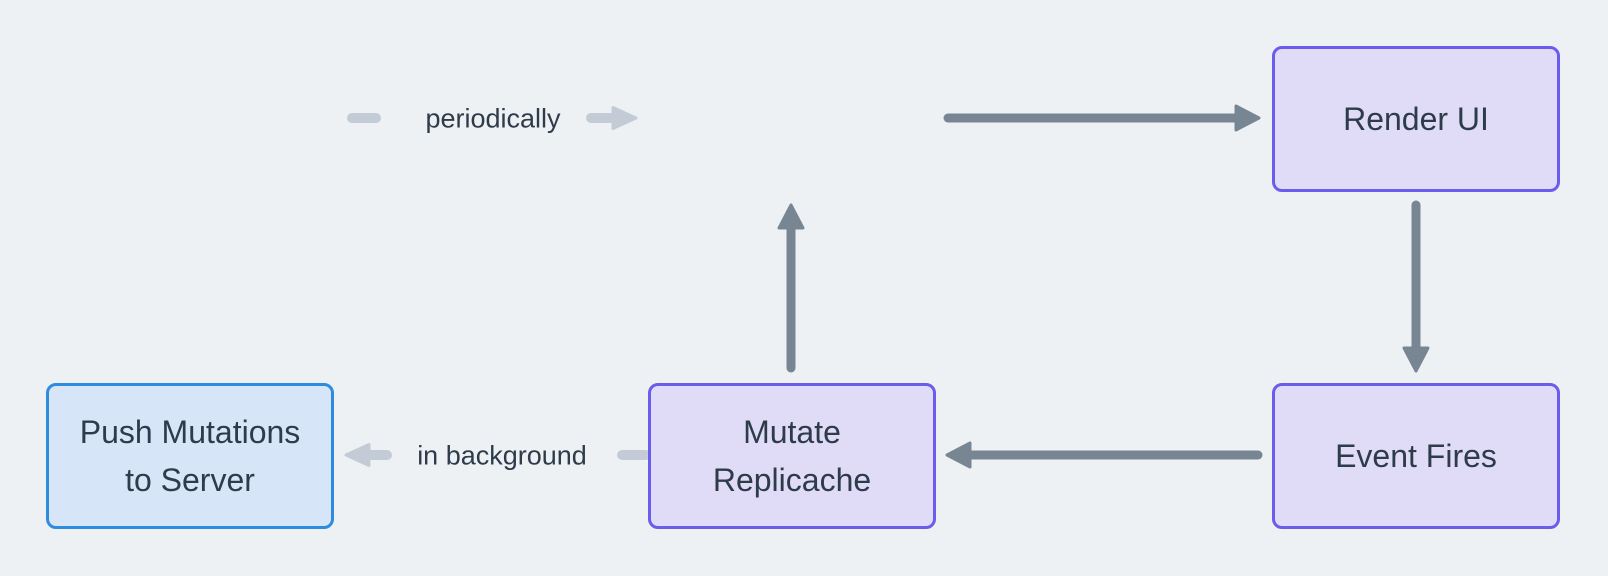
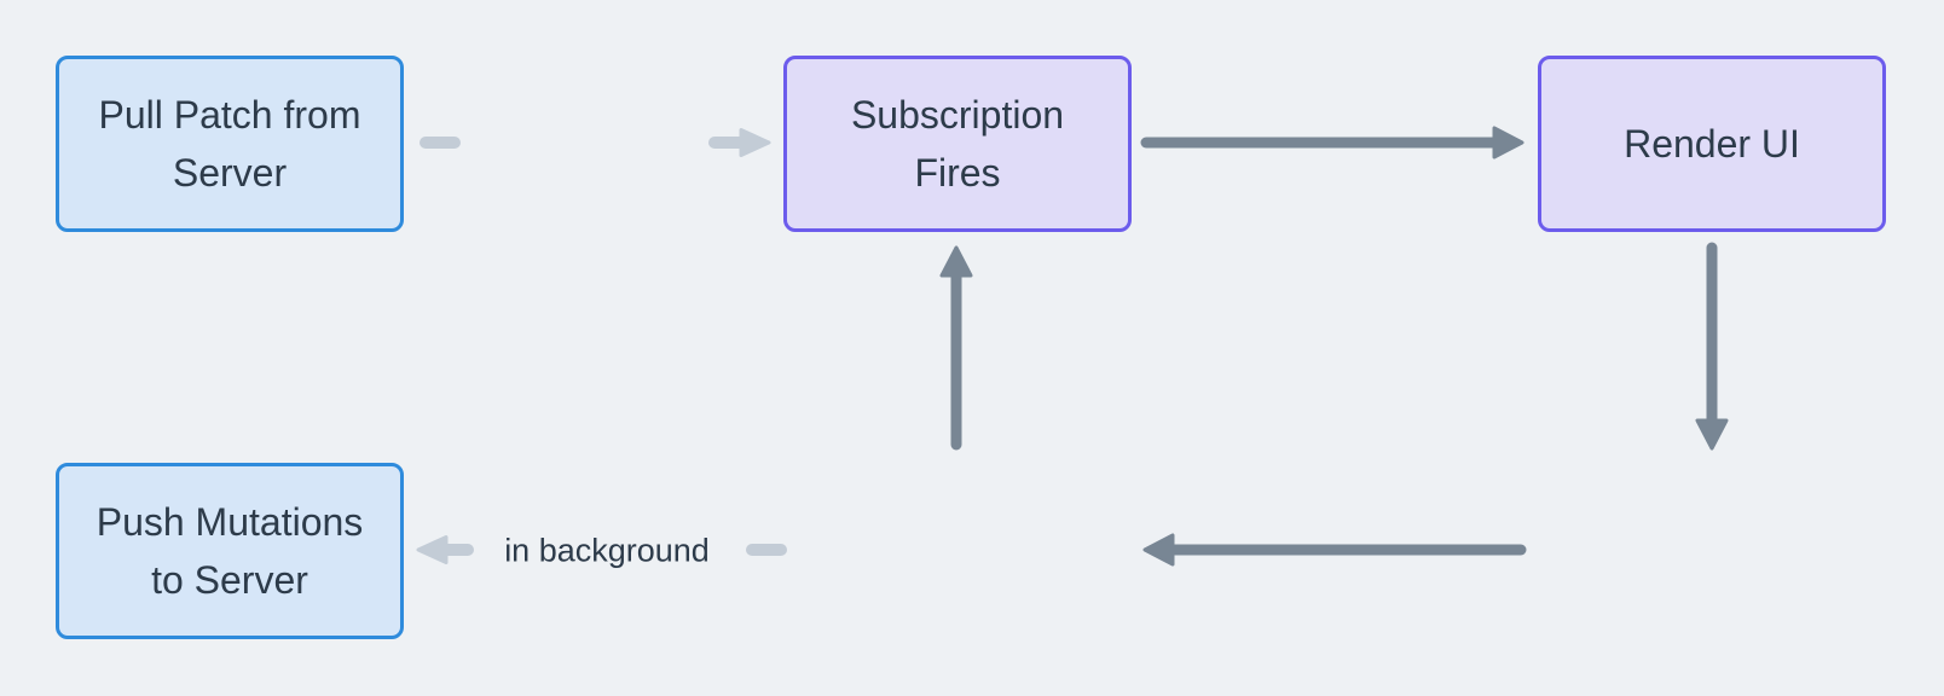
+ Pull Patch from Server
+ Subscription Fires
  Render UI
  Push Mutations to Server
- Mutate Replicache
- Event Fires
- periodically
  in background
